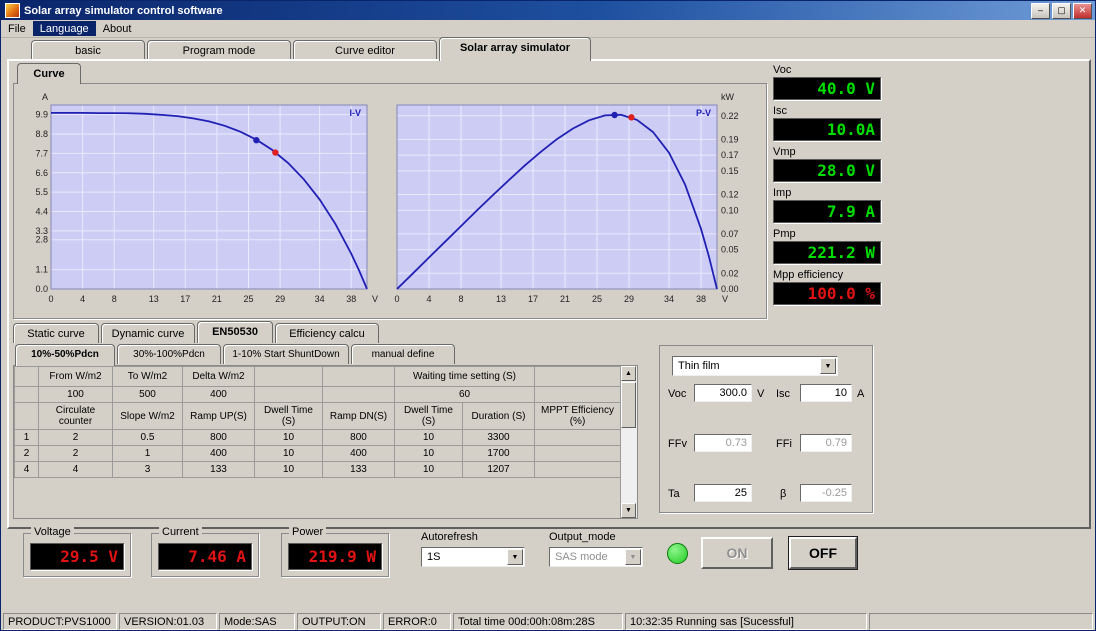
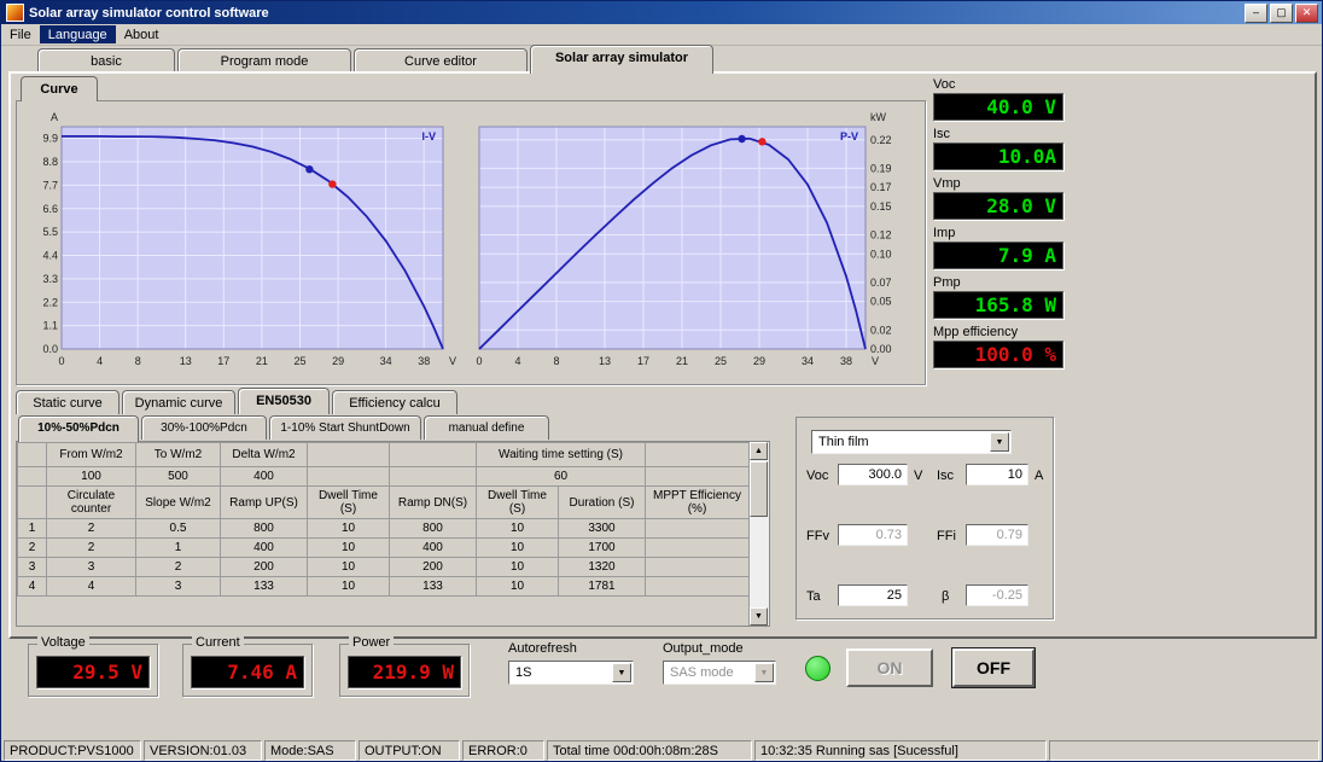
  Solar array simulator control software
  –
  ▢
  ✕
  File
  Language
  About
  basic
  Program mode
  Curve editor
  Solar array simulator
  Curve
  0
  4
  8
  13
  17
  21
  25
  29
  34
  38
  V
  9.9
  8.8
  7.7
  6.6
  5.5
  4.4
  3.3
- 2.8
+ 2.2
  1.1
  0.0
  A
  I-V
  0
  4
  8
  13
  17
  21
  25
  29
  34
  38
  V
  0.22
  0.19
  0.17
  0.15
  0.12
  0.10
  0.07
  0.05
  0.02
  0.00
  kW
  P-V
  Voc
  40.0 V
  Isc
  10.0A
  Vmp
  28.0 V
  Imp
  7.9 A
  Pmp
- 221.2 W
+ 165.8 W
  Mpp efficiency
  100.0 %
  Static curve
  Dynamic curve
  EN50530
  Efficiency calcu
  30%-100%Pdcn
  1-10% Start ShuntDown
  manual define
  	From W/m2	To W/m2	Delta W/m2			Waiting time setting (S)
  	100	500	400			60
  	Circulate counter	Slope W/m2	Ramp UP(S)	Dwell Time (S)	Ramp DN(S)	Dwell Time (S)	Duration (S)	MPPT Efficiency (%)
  1	2	0.5	800	10	800	10	3300
  2	2	1	400	10	400	10	1700
+ 3	3	2	200	10	200	10	1320
- 4	4	3	133	10	133	10	1207
+ 4	4	3	133	10	133	10	1781
  10%-50%Pdcn
  Thin film
  Voc
  300.0
  V
  Isc
  10
  A
  FFv
  0.73
  FFi
  0.79
  Ta
  25
  β
  -0.25
  Voltage
  29.5 V
  Current
  7.46 A
  Power
  219.9 W
  Autorefresh
  1S
  Output_mode
  SAS mode
  ON
  OFF
  PRODUCT:PVS1000
  VERSION:01.03
  Mode:SAS
  OUTPUT:ON
  ERROR:0
  Total time 00d:00h:08m:28S
  10:32:35 Running sas [Sucessful]
